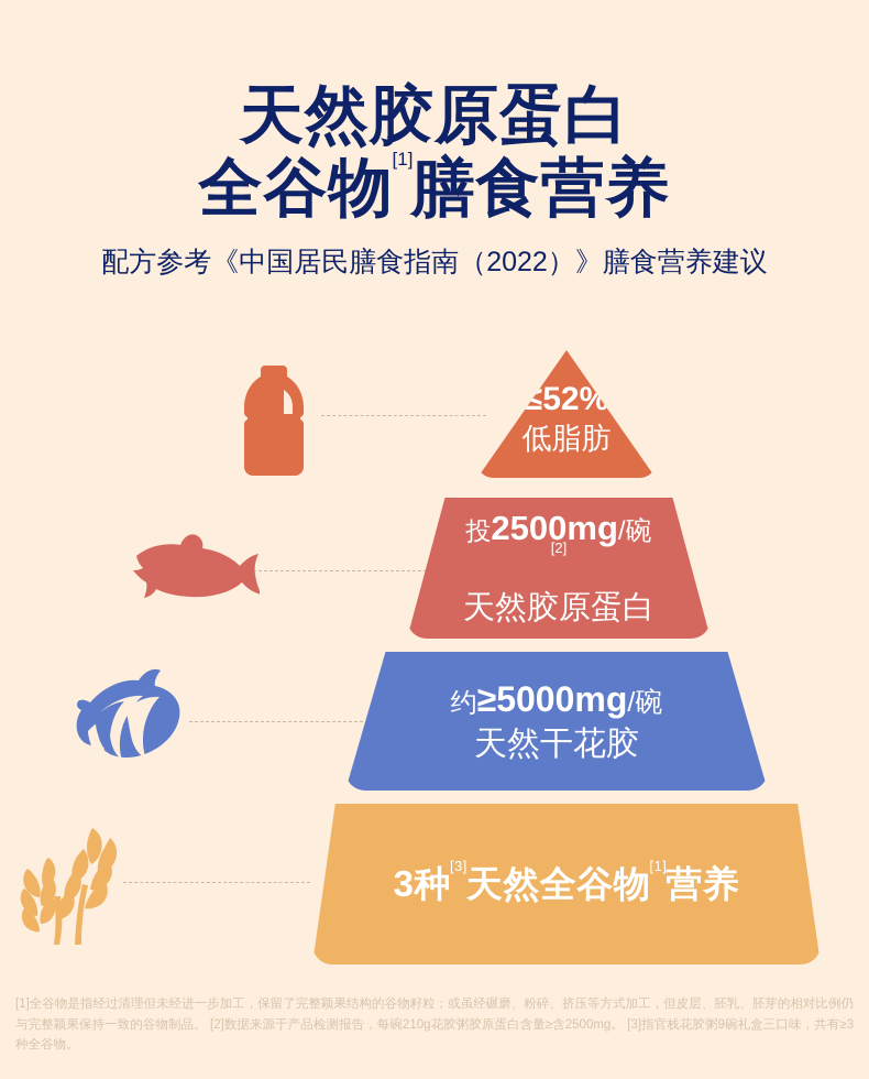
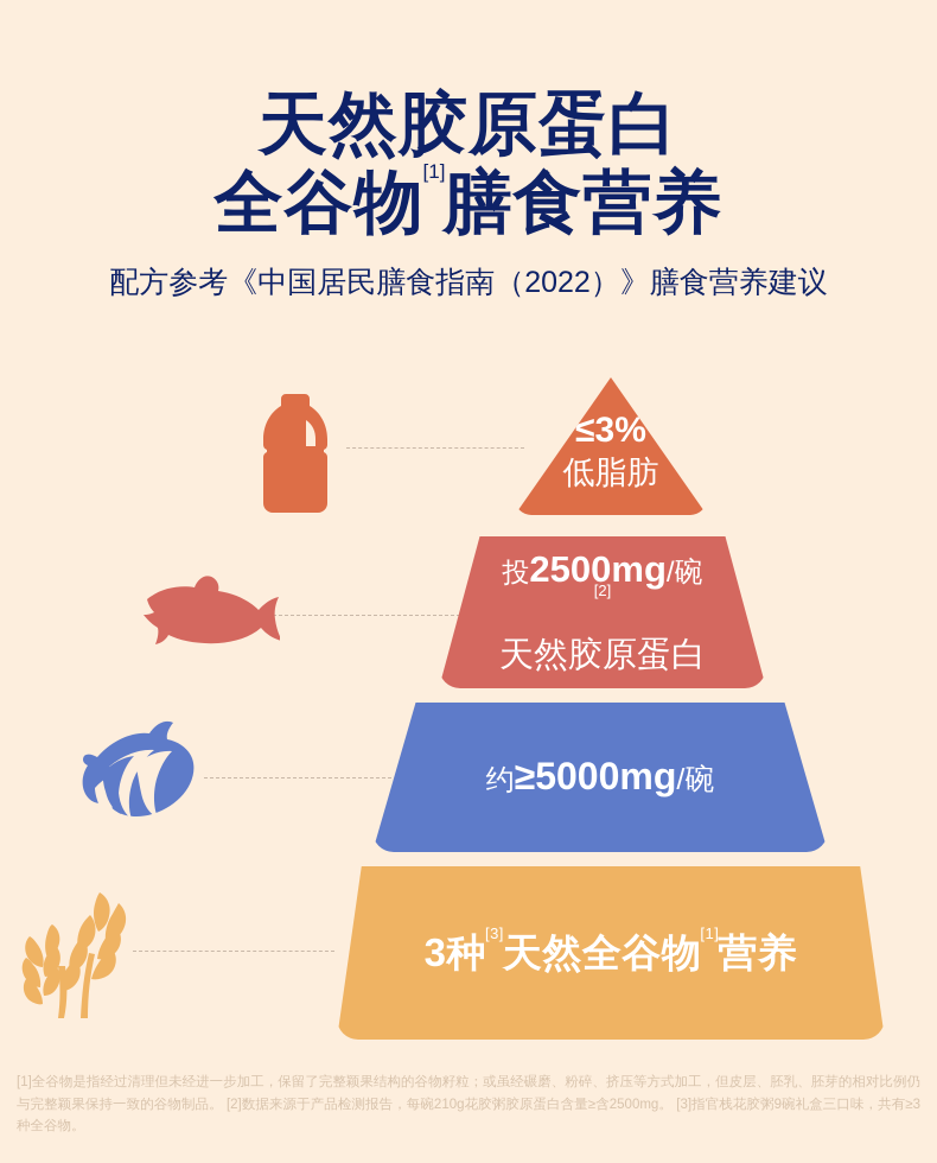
  天然胶原蛋白
  全谷物[1]膳食营养
  配方参考《中国居民膳食指南（2022）》膳食营养建议
- ≤52%
+ ≤3%
  低脂肪
  投2500mg/碗[2]
  天然胶原蛋白
  约≥5000mg/碗
- 天然干花胶
  3种[3]天然全谷物[1]营养
  [1]全谷物是指经过清理但未经进一步加工，保留了完整颖果结构的谷物籽粒；或虽经碾磨、粉碎、挤压等方式加工，但皮层、胚乳、胚芽的相对比例仍与完整颖果保持一致的谷物制品。 [2]数据来源于产品检测报告，每碗210g花胶粥胶原蛋白含量≥含2500mg。 [3]指官栈花胶粥9碗礼盒三口味，共有≥3种全谷物。
